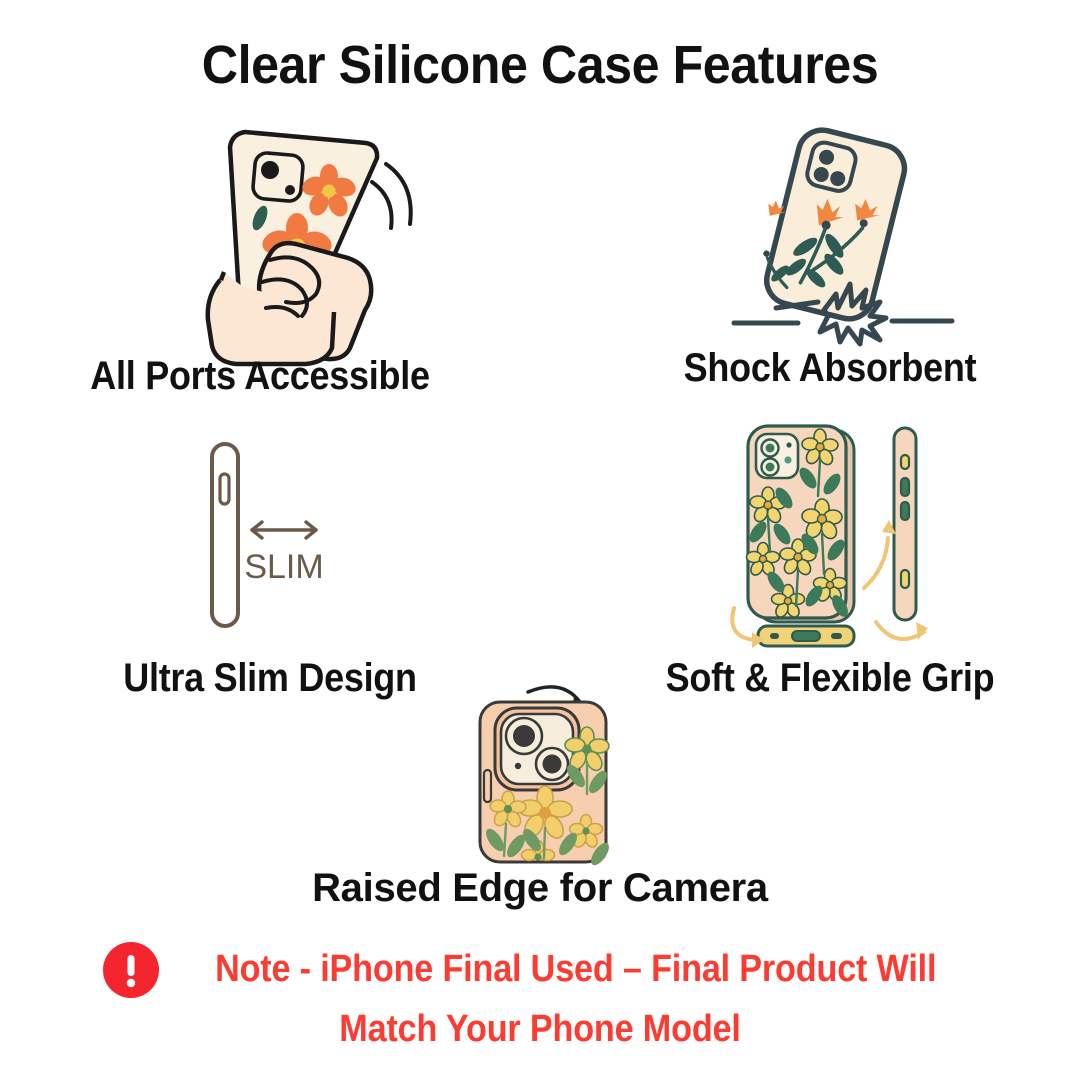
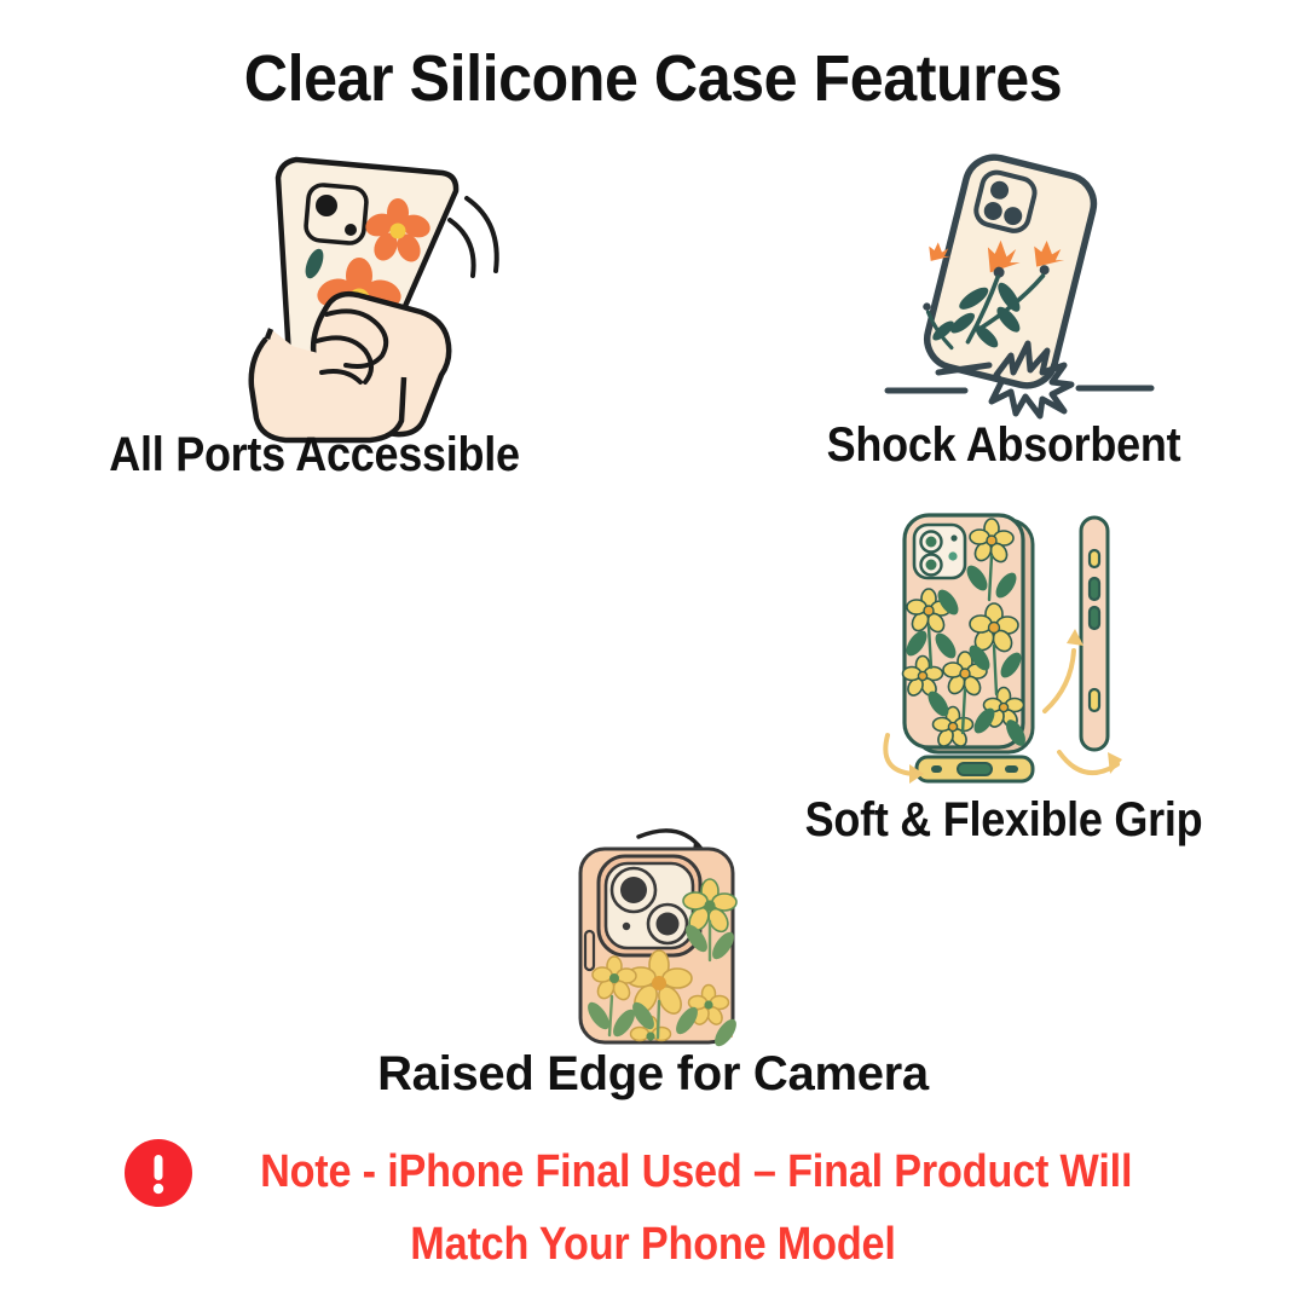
  Clear Silicone Case Features
  All Ports Accessible
  Shock Absorbent
- SLIM
- Ultra Slim Design
  Soft & Flexible Grip
  Raised Edge for Camera
  Note - iPhone Final Used – Final Product Will
  Match Your Phone Model
